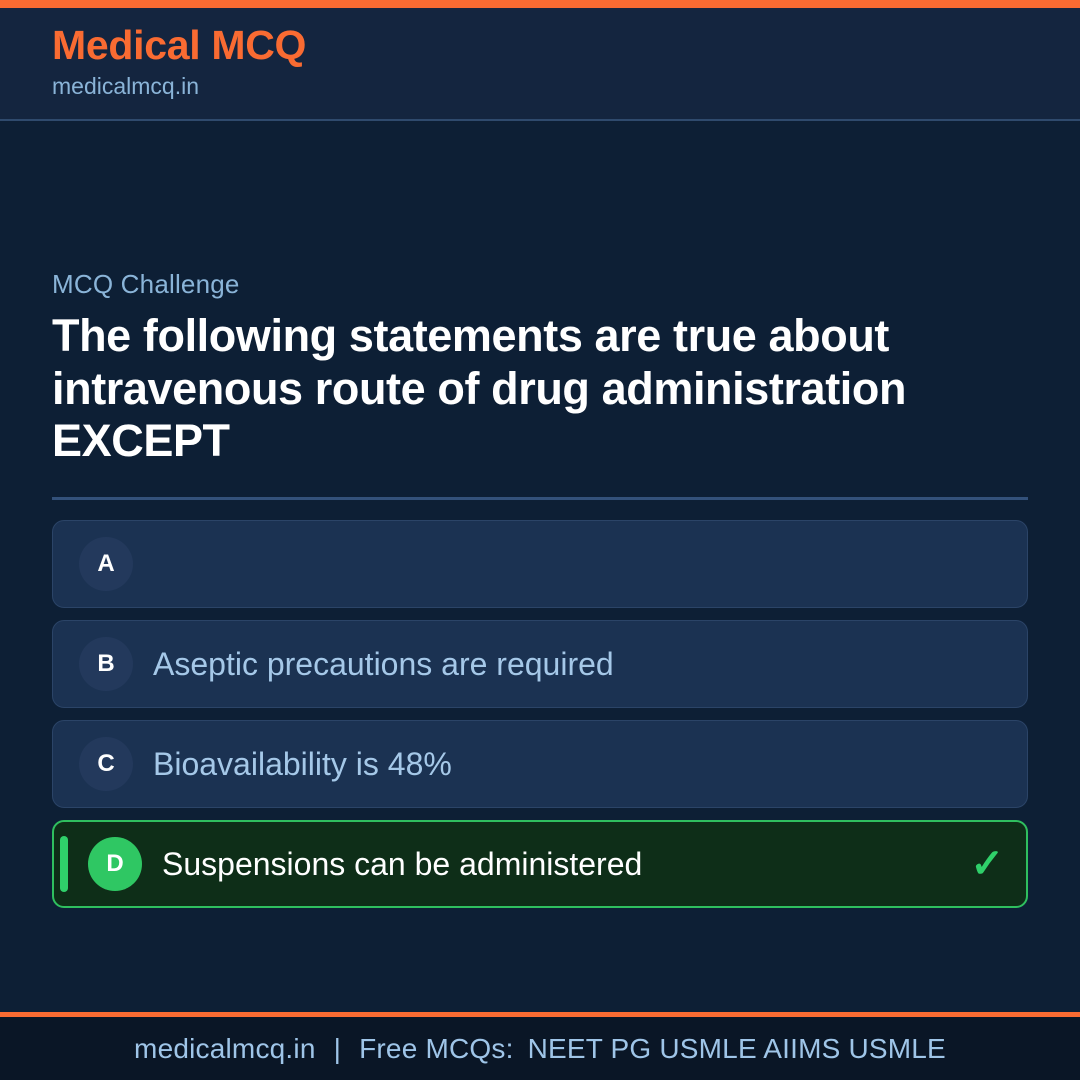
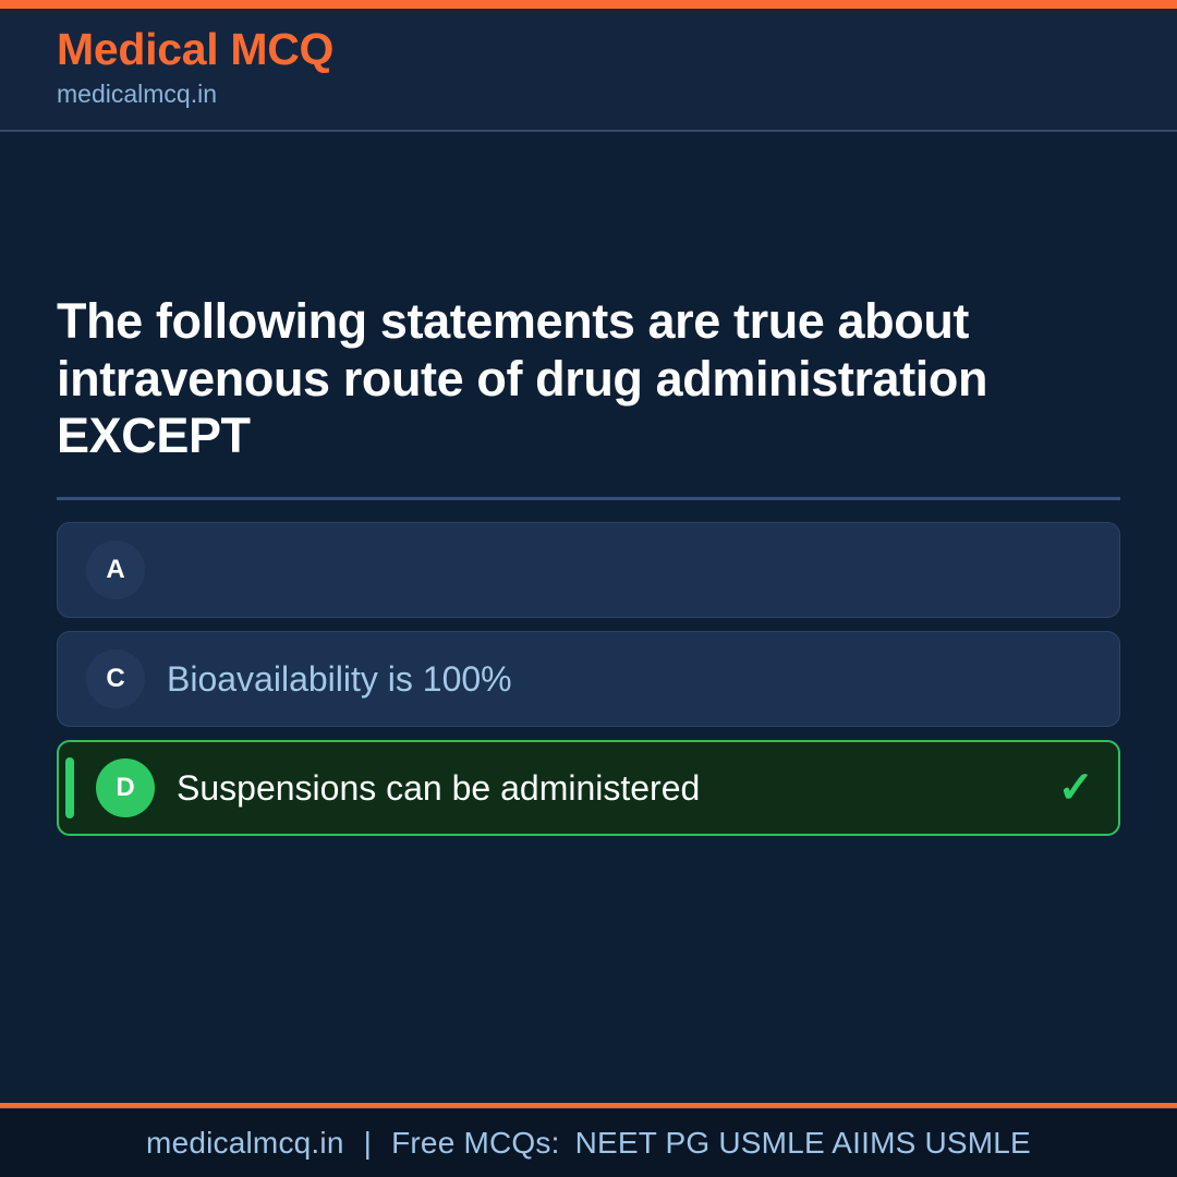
  Medical MCQ
  medicalmcq.in
- MCQ Challenge
  The following statements are true about intravenous route of drug administration EXCEPT
  A
- B
- Aseptic precautions are required
  C
- Bioavailability is 48%
+ Bioavailability is 100%
  D
  Suspensions can be administered
  ✓
  medicalmcq.in
  |
  Free MCQs:
  NEET PG USMLE AIIMS USMLE
